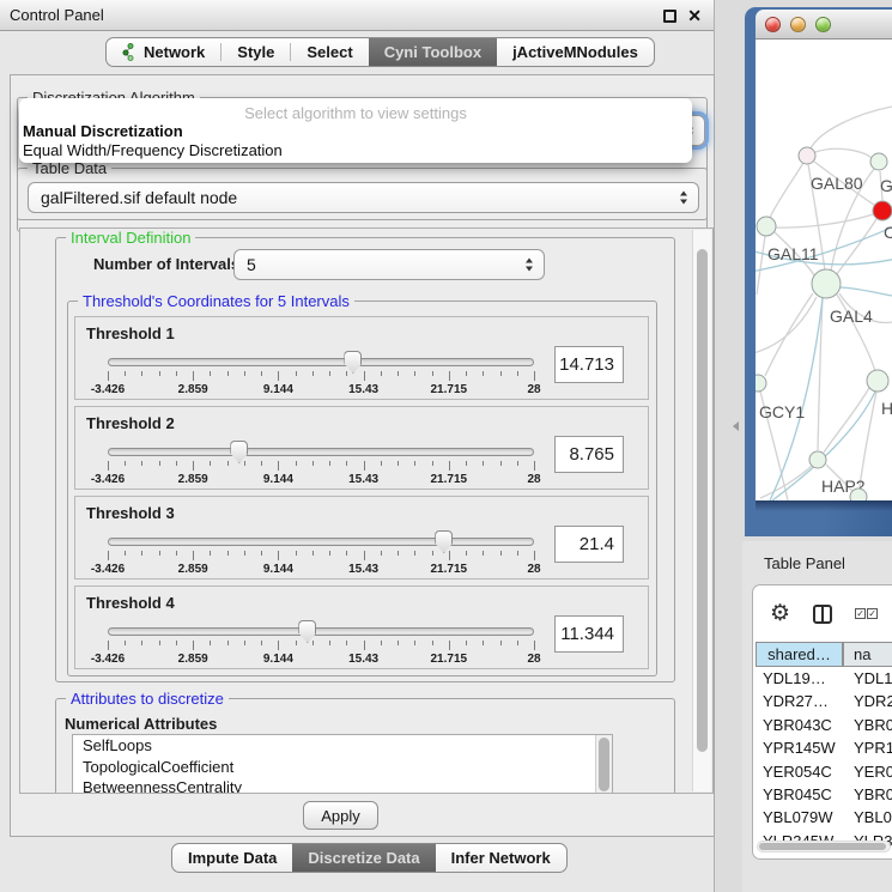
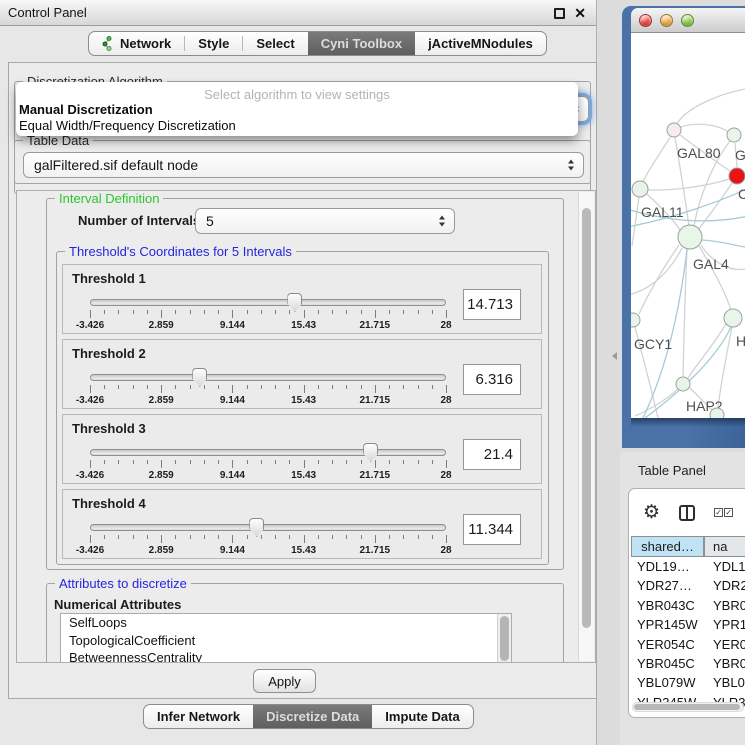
  Control Panel
  ✕
  Network
  Style
  Select
  Cyni Toolbox
  jActiveMNodules
  Table Data
  galFiltered.sif default node
  Select algorithm to view settings
  Manual Discretization
  Equal Width/Frequency Discretization
  Interval Definition
  Number of Interval
  5
  Threshold's Coordinates for 5 Intervals
  Threshold 1
  -3.426
  2.859
  9.144
  15.43
  21.715
  28
  14.713
  Threshold 2
  -3.426
  2.859
  9.144
  15.43
  21.715
  28
- 8.765
+ 6.316
  Threshold 3
  -3.426
  2.859
  9.144
  15.43
  21.715
  28
  21.4
  Threshold 4
  -3.426
  2.859
  9.144
  15.43
  21.715
  28
  11.344
  Attributes to discretize
  Numerical Attributes
  SelfLoops
  TopologicalCoefficient
  BetweennessCentrality
  Apply
- Impute Data
+ Infer Network
  Discretize Data
- Infer Network
+ Impute Data
  GAL80
  C
  GAL11
  GAL4
  GCY1
  H
  HAP2
  Table Panel
  ⚙
  ✓
  ✓
  shared…
  na
  YDL19…
  YDL1
  YDR27…
  YDR2
  YBR043C
  YBR0
  YPR145W
  YPR1
  YER054C
  YER0
  YBR045C
  YBR0
  YBL079W
  YBL0
